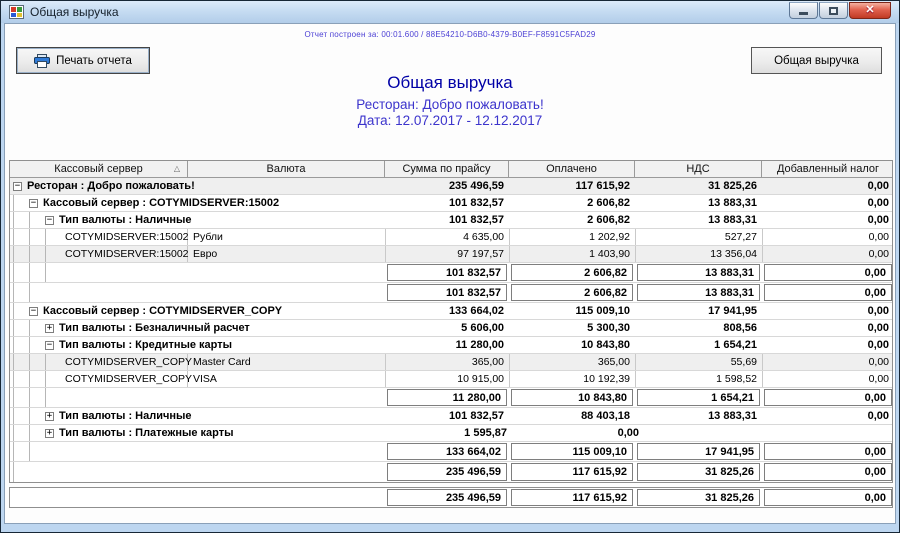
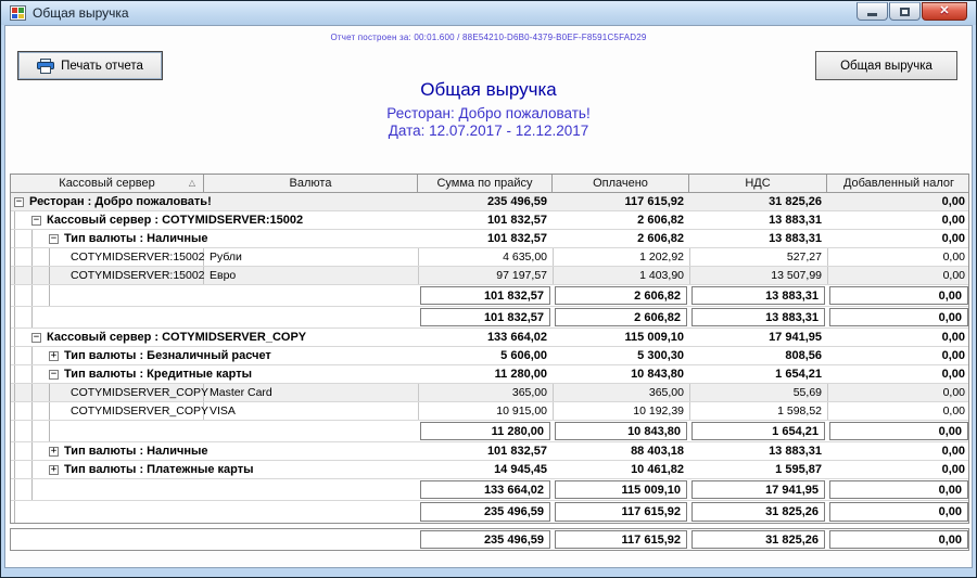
  Общая выручка
  ✕
  Отчет построен за: 00:01.600 / 88E54210-D6B0-4379-B0EF-F8591C5FAD29
  Печать отчета
  Общая выручка
  Общая выручка
  Ресторан: Добро пожаловать!
  Дата: 12.07.2017 - 12.12.2017
  Кассовый сервер
  △
  Валюта
  Сумма по прайсу
  Оплачено
  НДС
  Добавленный налог
  −
  Ресторан : Добро пожаловать!
  235 496,59
  117 615,92
  31 825,26
  0,00
  −
  Кассовый сервер : COTYMIDSERVER:15002
  101 832,57
  2 606,82
  13 883,31
  0,00
  −
  Тип валюты : Наличные
  101 832,57
  2 606,82
  13 883,31
  0,00
  COTYMIDSERVER:15002
  Рубли
  4 635,00
  1 202,92
  527,27
  0,00
  COTYMIDSERVER:15002
  Евро
  97 197,57
  1 403,90
- 13 356,04
+ 13 507,99
  0,00
  101 832,57
  2 606,82
  13 883,31
  0,00
  101 832,57
  2 606,82
  13 883,31
  0,00
  −
  Кассовый сервер : COTYMIDSERVER_COPY
  133 664,02
  115 009,10
  17 941,95
  0,00
  +
  Тип валюты : Безналичный расчет
  5 606,00
  5 300,30
  808,56
  0,00
  −
  Тип валюты : Кредитные карты
  11 280,00
  10 843,80
  1 654,21
  0,00
  COTYMIDSERVER_COP
  Master Card
  365,00
  365,00
  55,69
  0,00
  COTYMIDSERVER_COP
  VISA
  10 915,00
  10 192,39
  1 598,52
  0,00
  11 280,00
  10 843,80
  1 654,21
  0,00
  +
  Тип валюты : Наличные
  101 832,57
  88 403,18
  13 883,31
  0,00
  +
  Тип валюты : Платежные карты
+ 14 945,45
+ 10 461,82
  1 595,87
  0,00
  133 664,02
  115 009,10
  17 941,95
  0,00
  235 496,59
  117 615,92
  31 825,26
  0,00
  235 496,59
  117 615,92
  31 825,26
  0,00
